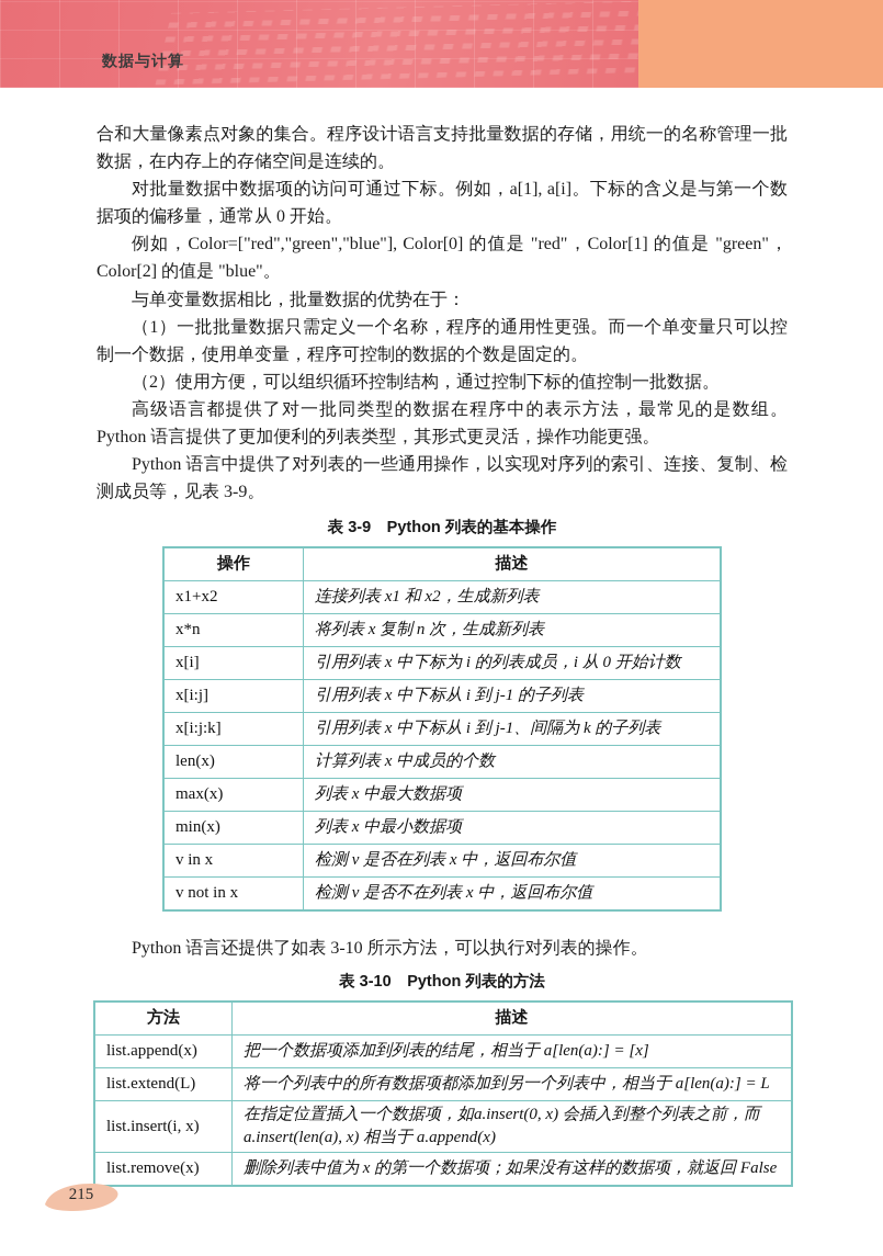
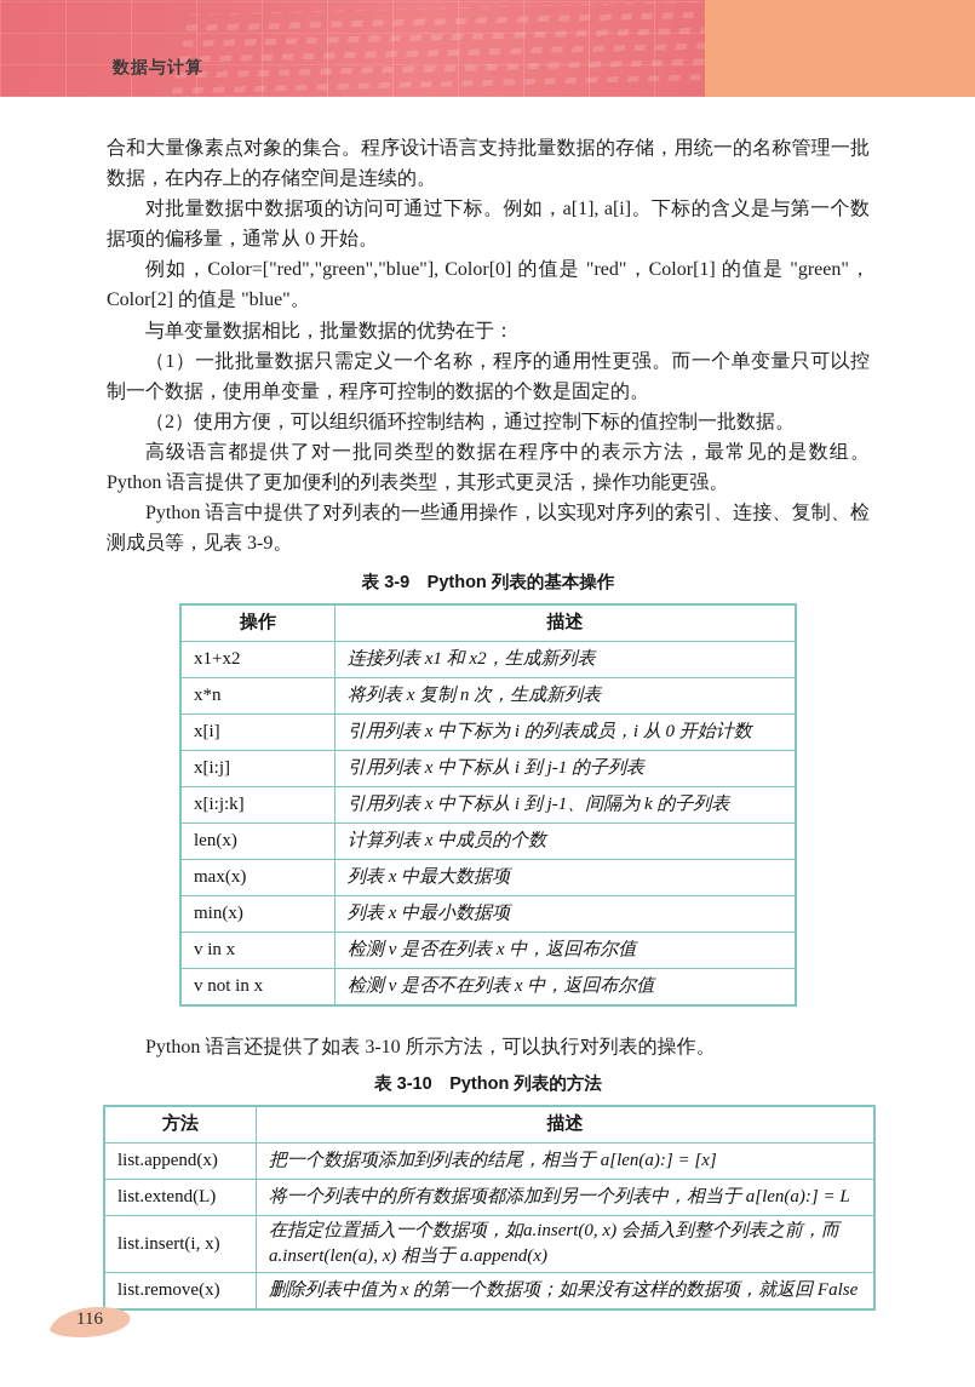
  数据与计算
  合和大量像素点对象的集合。程序设计语言支持批量数据的存储，用统一的名称管理一批数据，在内存上的存储空间是连续的。
  对批量数据中数据项的访问可通过下标。例如，a[1], a[i]。下标的含义是与第一个数据项的偏移量，通常从 0 开始。
  例如，Color=["red","green","blue"], Color[0] 的值是 "red"，Color[1] 的值是 "green"，Color[2] 的值是 "blue"。
  与单变量数据相比，批量数据的优势在于：
  （1）一批批量数据只需定义一个名称，程序的通用性更强。而一个单变量只可以控制一个数据，使用单变量，程序可控制的数据的个数是固定的。
  （2）使用方便，可以组织循环控制结构，通过控制下标的值控制一批数据。
  高级语言都提供了对一批同类型的数据在程序中的表示方法，最常见的是数组。Python 语言提供了更加便利的列表类型，其形式更灵活，操作功能更强。
  Python 语言中提供了对列表的一些通用操作，以实现对序列的索引、连接、复制、检测成员等，见表 3-9。
  表 3-9 Python 列表的基本操作
  操作	描述
  x1+x2	连接列表 x1 和 x2，生成新列表
  x*n	将列表 x 复制 n 次，生成新列表
  x[i]	引用列表 x 中下标为 i 的列表成员，i 从 0 开始计数
  x[i:j]	引用列表 x 中下标从 i 到 j-1 的子列表
  x[i:j:k]	引用列表 x 中下标从 i 到 j-1、间隔为 k 的子列表
  len(x)	计算列表 x 中成员的个数
  max(x)	列表 x 中最大数据项
  min(x)	列表 x 中最小数据项
  v in x	检测 v 是否在列表 x 中，返回布尔值
  v not in x	检测 v 是否不在列表 x 中，返回布尔值
  Python 语言还提供了如表 3-10 所示方法，可以执行对列表的操作。
  表 3-10 Python 列表的方法
  方法	描述
  list.append(x)	把一个数据项添加到列表的结尾，相当于 a[len(a):] = [x]
  list.extend(L)	将一个列表中的所有数据项都添加到另一个列表中，相当于 a[len(a):] = L
  list.insert(i, x)	在指定位置插入一个数据项，如a.insert(0, x) 会插入到整个列表之前，而 a.insert(len(a), x) 相当于 a.append(x)
  list.remove(x)	删除列表中值为 x 的第一个数据项；如果没有这样的数据项，就返回 False
- 215
+ 116
